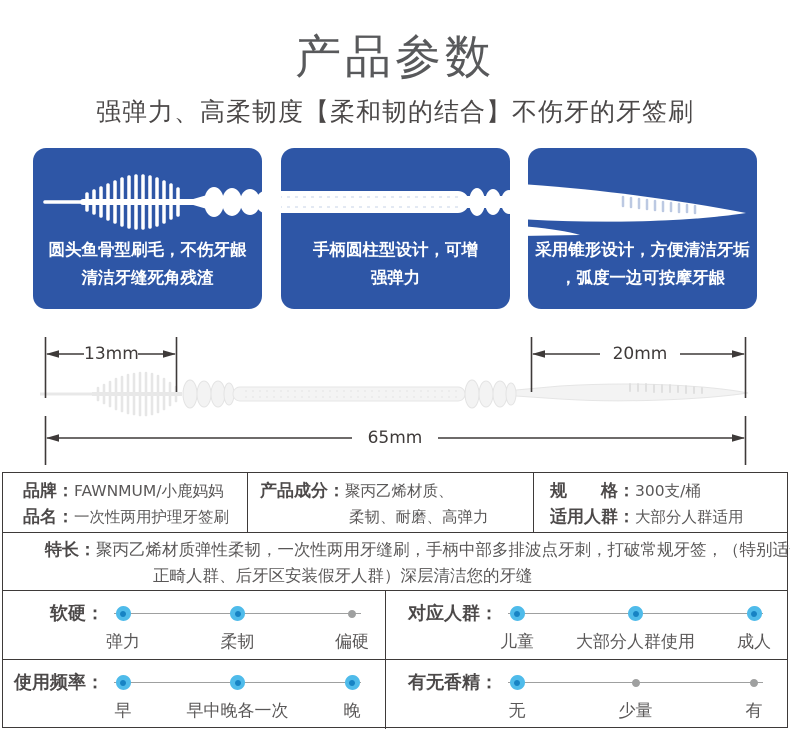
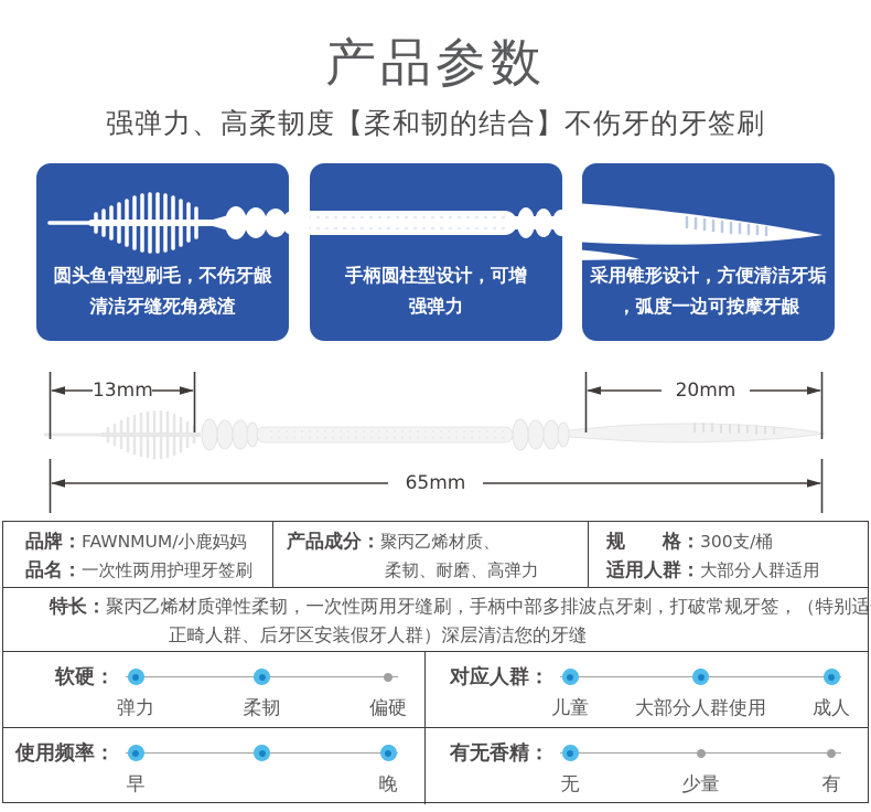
  产品参数
  强弹力、高柔韧度【柔和韧的结合】不伤牙的牙签刷
  圆头鱼骨型刷毛，不伤牙龈
  清洁牙缝死角残渣
  手柄圆柱型设计，可增
  强弹力
  采用锥形设计，方便清洁牙垢
  ，弧度一边可按摩牙龈
  13mm
  20mm
  65mm
  品牌：FAWNMUM/小鹿妈妈
  品名：一次性两用护理牙签刷
  产品成分：聚丙乙烯材质、
  柔韧、耐磨、高弹力
  规 格：300支/桶
  适用人群：大部分人群适用
  特长：聚丙乙烯材质弹性柔韧，一次性两用牙缝刷，手柄中部多排波点牙刺，打破常规牙签，（特别适
  正畸人群、后牙区安装假牙人群）深层清洁您的牙缝
  软硬：
  弹力
  柔韧
  偏硬
  对应人群：
  儿童
  大部分人群使用
  成人
  使用频率：
  早
- 早中晚各一次
  晚
  有无香精：
  无
  少量
  有
